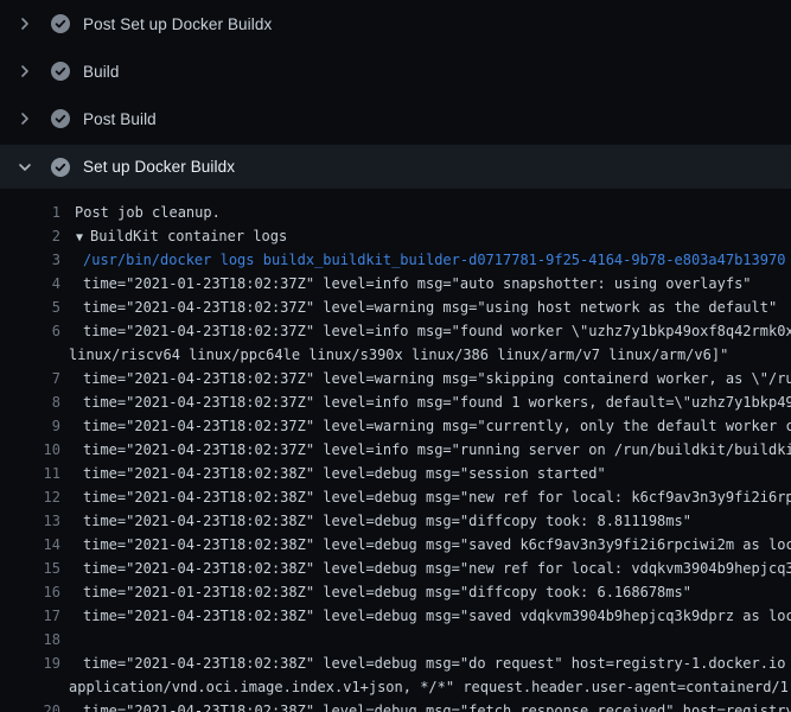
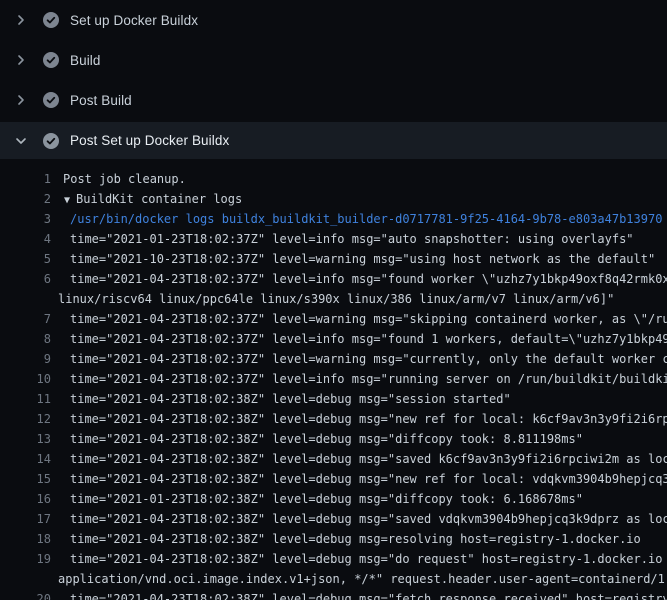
- Post Set up Docker Buildx
+ Set up Docker Buildx
  Build
  Post Build
- Set up Docker Buildx
+ Post Set up Docker Buildx
  1
  Post job cleanup.
  2
  ▼ BuildKit container logs
  3
  /usr/bin/docker logs buildx_buildkit_builder-d0717781-9f25-4164-9b78-e803a47b13970
  4
  time="2021-01-23T18:02:37Z" level=info msg="auto snapshotter: using overlayfs"
  5
- time="2021-04-23T18:02:37Z" level=warning msg="using host network as the default"
+ time="2021-10-23T18:02:37Z" level=warning msg="using host network as the default"
  6
  time="2021-04-23T18:02:37Z" level=info msg="found worker \"uzhz7y1bkp49oxf8q42rmk0x
  linux/riscv64 linux/ppc64le linux/s390x linux/386 linux/arm/v7 linux/arm/v6]"
  7
  time="2021-04-23T18:02:37Z" level=warning msg="skipping containerd worker, as \"/ru
  8
  time="2021-04-23T18:02:37Z" level=info msg="found 1 workers, default=\"uzhz7y1bkp49
  9
  time="2021-04-23T18:02:37Z" level=warning msg="currently, only the default worker c
  10
  time="2021-04-23T18:02:37Z" level=info msg="running server on /run/buildkit/buildki
  11
  time="2021-04-23T18:02:38Z" level=debug msg="session started"
  12
  time="2021-04-23T18:02:38Z" level=debug msg="new ref for local: k6cf9av3n3y9fi2i6rp
  13
  time="2021-04-23T18:02:38Z" level=debug msg="diffcopy took: 8.811198ms"
  14
  time="2021-04-23T18:02:38Z" level=debug msg="saved k6cf9av3n3y9fi2i6rpciwi2m as loc
  15
  time="2021-04-23T18:02:38Z" level=debug msg="new ref for local: vdqkvm3904b9hepjcq3
  16
  time="2021-01-23T18:02:38Z" level=debug msg="diffcopy took: 6.168678ms"
  17
  time="2021-04-23T18:02:38Z" level=debug msg="saved vdqkvm3904b9hepjcq3k9dprz as loc
  18
+ time="2021-04-23T18:02:38Z" level=debug msg=resolving host=registry-1.docker.io
  19
  time="2021-04-23T18:02:38Z" level=debug msg="do request" host=registry-1.docker.io
  application/vnd.oci.image.index.v1+json, */*" request.header.user-agent=containerd/1
  20
  time="2021-04-23T18:02:38Z" level=debug msg="fetch response received" host=registry
